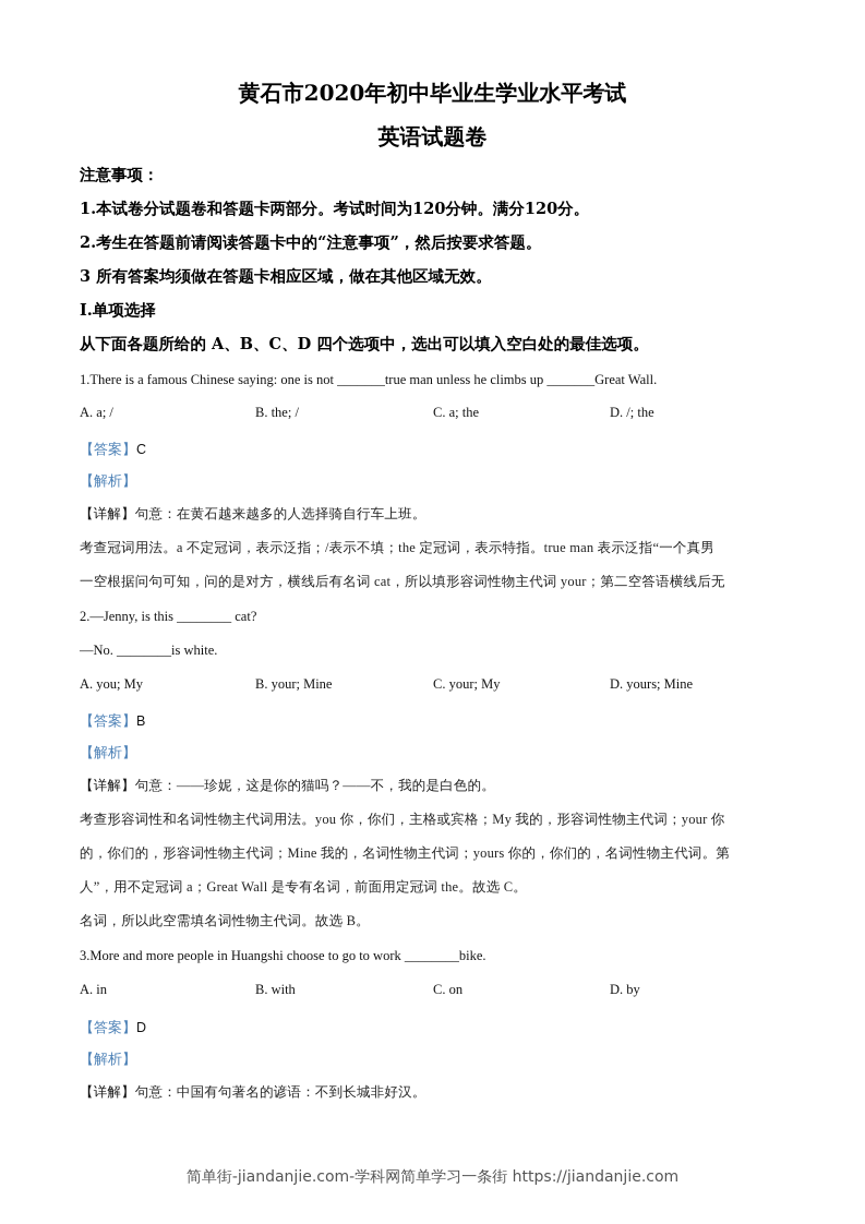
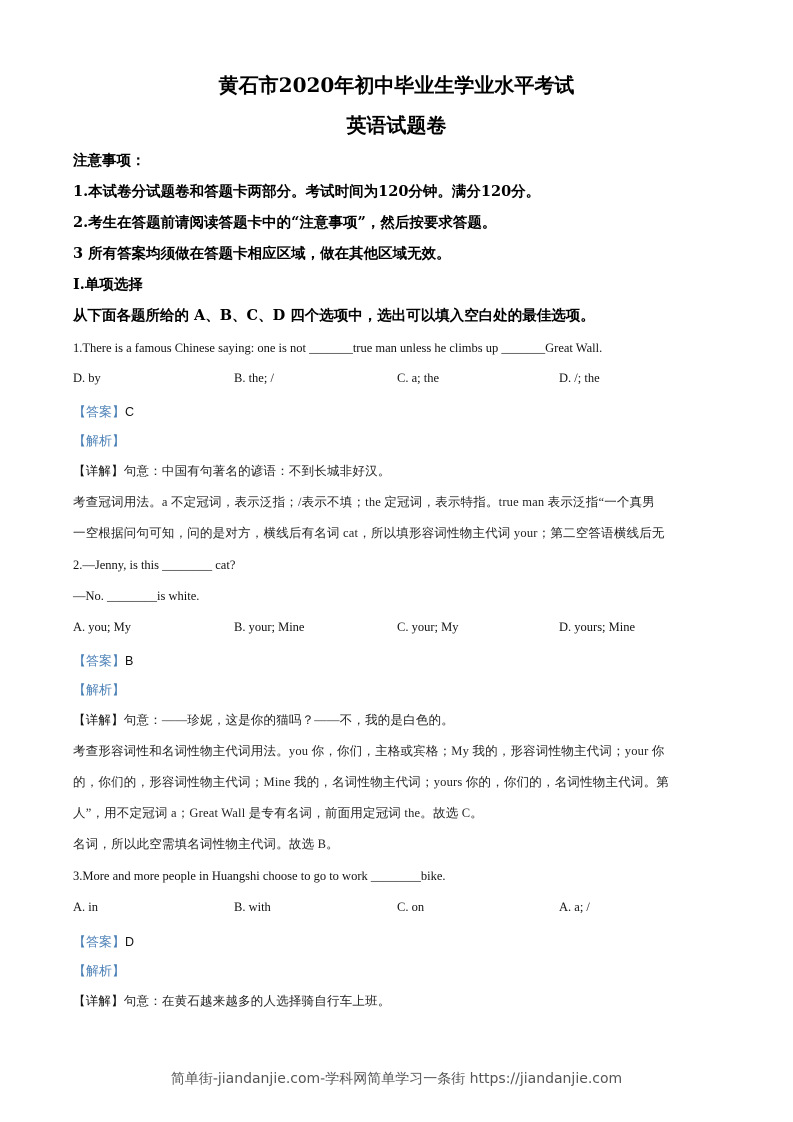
  黄石市2020年初中毕业生学业水平考试
  英语试题卷
  注意事项：
  1.本试卷分试题卷和答题卡两部分。考试时间为120分钟。满分120分。
  2.考生在答题前请阅读答题卡中的“注意事项”，然后按要求答题。
  3 所有答案均须做在答题卡相应区域，做在其他区域无效。
  I.单项选择
  从下面各题所给的 A、B、C、D 四个选项中，选出可以填入空白处的最佳选项。
  1.There is a famous Chinese saying: one is not _______true man unless he climbs up _______Great Wall.
- A. a; /
+ D. by
  B. the; /
  C. a; the
  D. /; the
  【答案】C
  【解析】
- 【详解】句意：在黄石越来越多的人选择骑自行车上班。
+ 【详解】句意：中国有句著名的谚语：不到长城非好汉。
  考查冠词用法。a 不定冠词，表示泛指；/表示不填；the 定冠词，表示特指。true man 表示泛指“一个真男
  一空根据问句可知，问的是对方，横线后有名词 cat，所以填形容词性物主代词 your；第二空答语横线后无
  2.—Jenny, is this ________ cat?
  —No. ________is white.
  A. you; My
  B. your; Mine
  C. your; My
  D. yours; Mine
  【答案】B
  【解析】
  【详解】句意：——珍妮，这是你的猫吗？——不，我的是白色的。
  考查形容词性和名词性物主代词用法。you 你，你们，主格或宾格；My 我的，形容词性物主代词；your 你
  的，你们的，形容词性物主代词；Mine 我的，名词性物主代词；yours 你的，你们的，名词性物主代词。第
  人”，用不定冠词 a；Great Wall 是专有名词，前面用定冠词 the。故选 C。
  名词，所以此空需填名词性物主代词。故选 B。
  3.More and more people in Huangshi choose to go to work ________bike.
  A. in
  B. with
  C. on
- D. by
+ A. a; /
  【答案】D
  【解析】
- 【详解】句意：中国有句著名的谚语：不到长城非好汉。
+ 【详解】句意：在黄石越来越多的人选择骑自行车上班。
  简单街-jiandanjie.com-学科网简单学习一条街 https://jiandanjie.com
